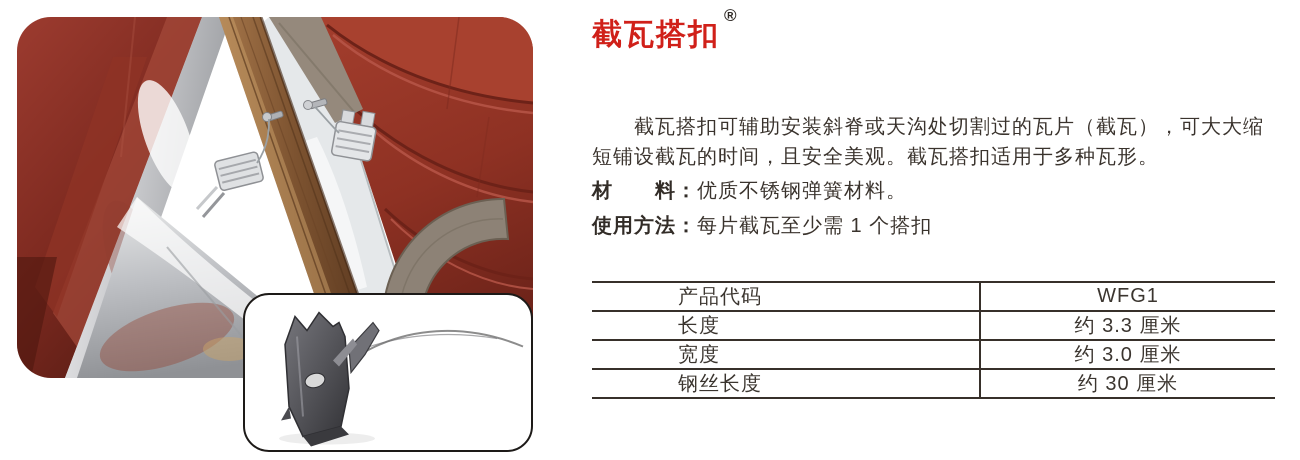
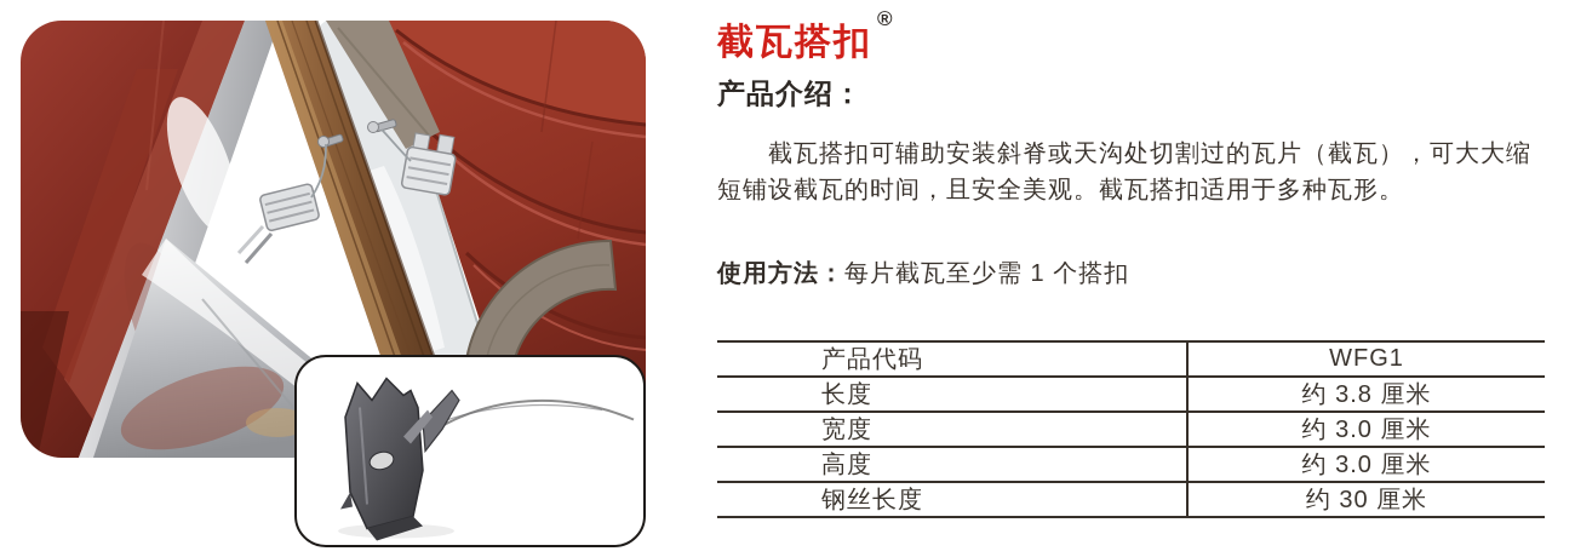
  截瓦搭扣®
+ 产品介绍：
  截瓦搭扣可辅助安装斜脊或天沟处切割过的瓦片（截瓦），可大大缩
  短铺设截瓦的时间，且安全美观。截瓦搭扣适用于多种瓦形。
- 材 料：优质不锈钢弹簧材料。
  使用方法：每片截瓦至少需 1 个搭扣
  产品代码	WFG1
- 长度	约 3.3 厘米
+ 长度	约 3.8 厘米
  宽度	约 3.0 厘米
+ 高度	约 3.0 厘米
  钢丝长度	约 30 厘米
